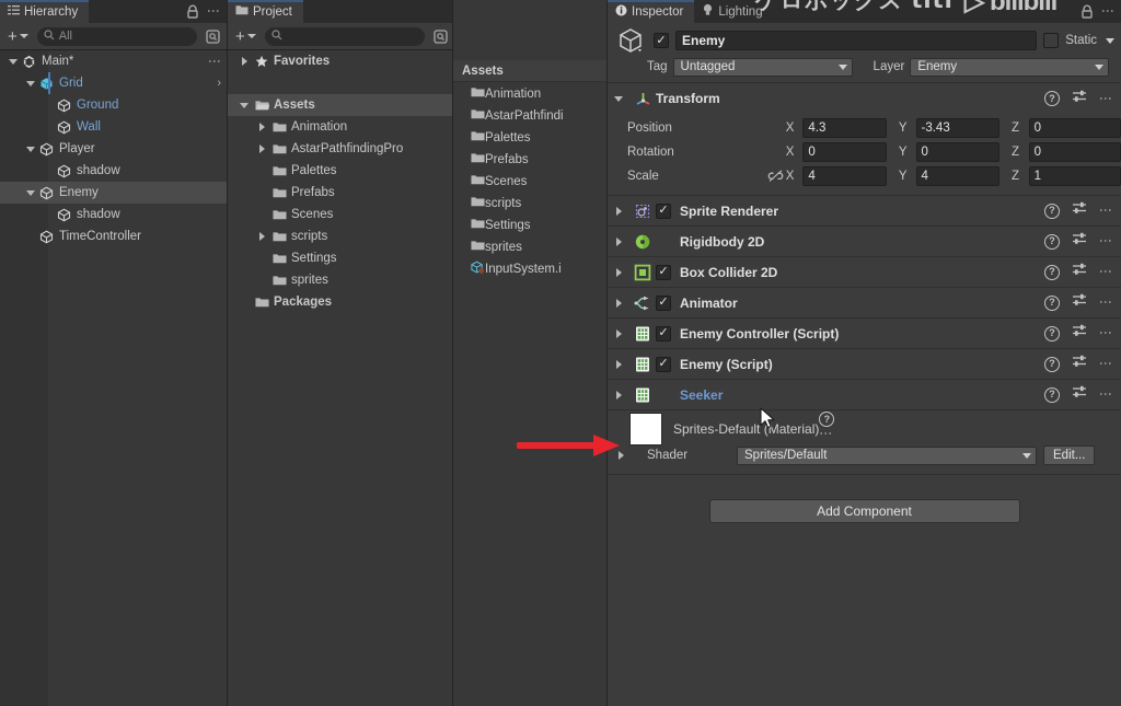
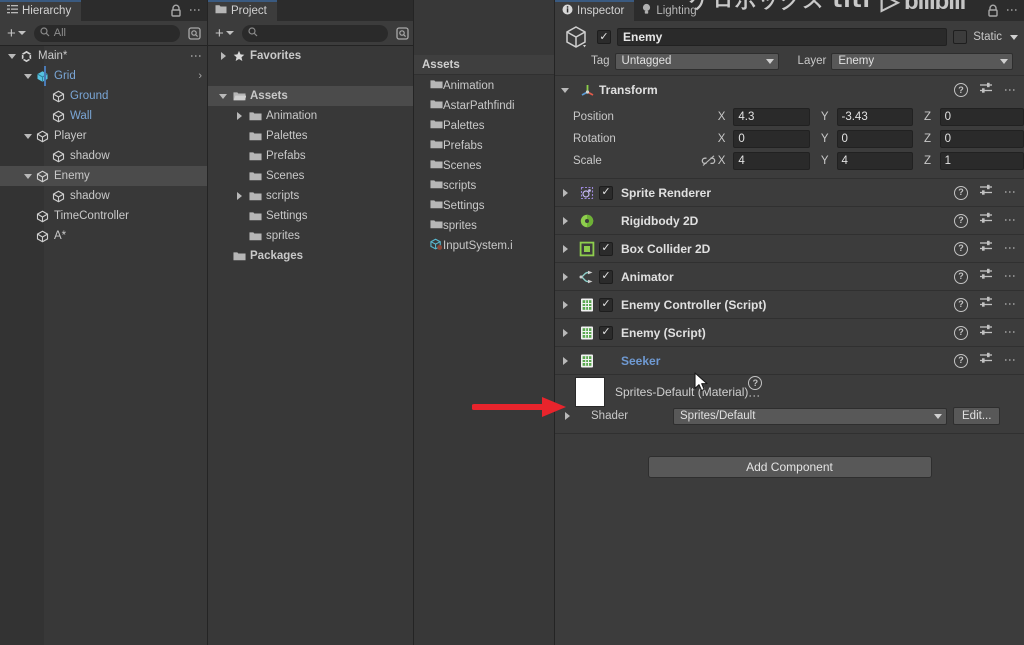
  Hierarchy
  +
  All
  Main*
  Grid
  ›
  Ground
  Wall
  Player
  shadow
  Enemy
  shadow
  TimeController
+ A*
  Project
  +
  Favorites
  Assets
  Animation
- AstarPathfindingPro
  Palettes
  Prefabs
  Scenes
  scripts
  Settings
  sprites
  Packages
  Assets
  Animation
  AstarPathfindi
  Palettes
  Prefabs
  Scenes
  scripts
  Settings
  sprites
  InputSystem.i
  Inspector
  Lighting
  ✓
  Enemy
  Static
  Tag
  Untagged
  Layer
  Enemy
  Transform
  ?
  Position
  X
  4.3
  Y
  -3.43
  Z
  0
  Rotation
  X
  0
  Y
  0
  Z
  0
  Scale
  X
  4
  Y
  4
  Z
  1
  ✓
  Sprite Renderer
  ?
  Rigidbody 2D
  ?
  ✓
  Box Collider 2D
  ?
  ✓
  Animator
  ?
  ✓
  Enemy Controller (Script)
  ?
  ✓
  Enemy (Script)
  ?
  Seeker
  ?
  Sprites-Default (Material)
  ?
  Shader
  Sprites/Default
  Edit...
  Add Component
  ゲロボックス'tltl
  ▷ bilibili
